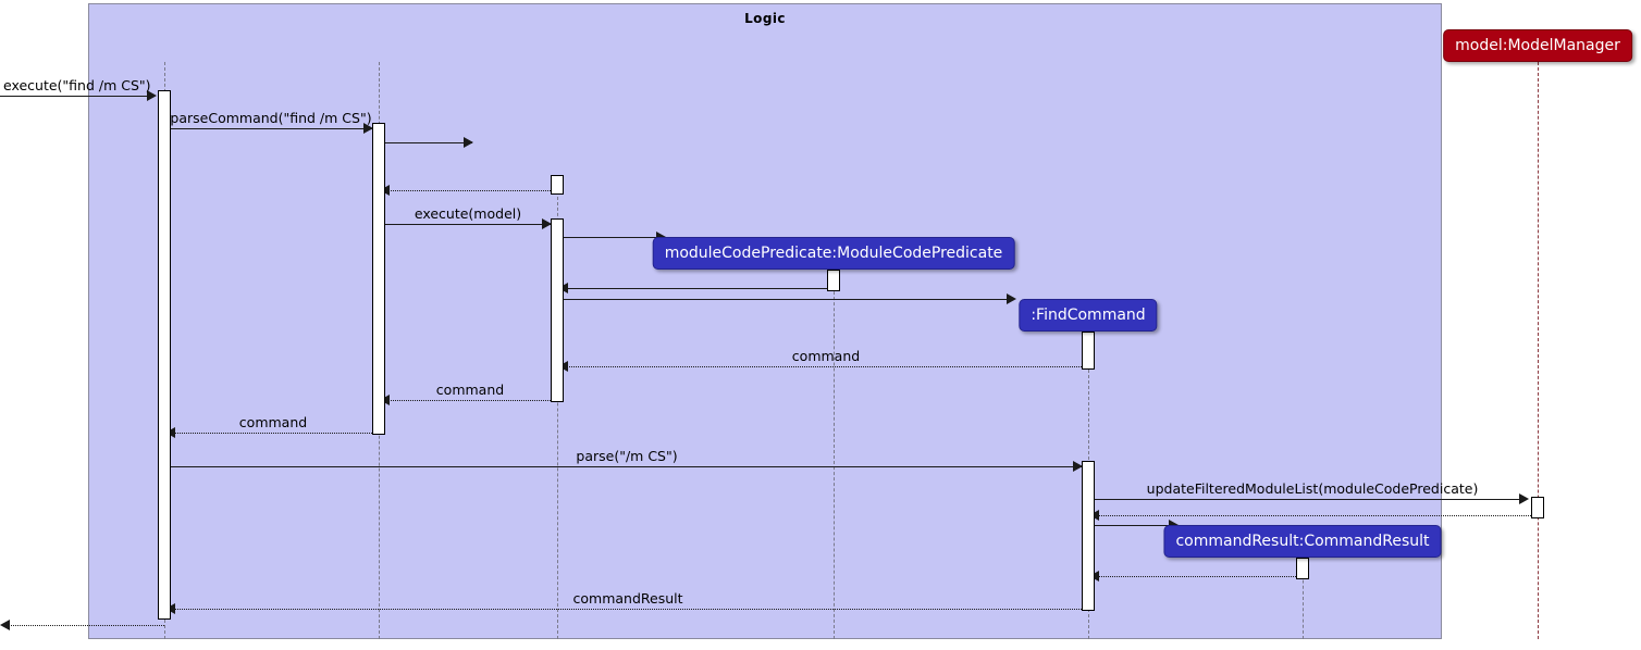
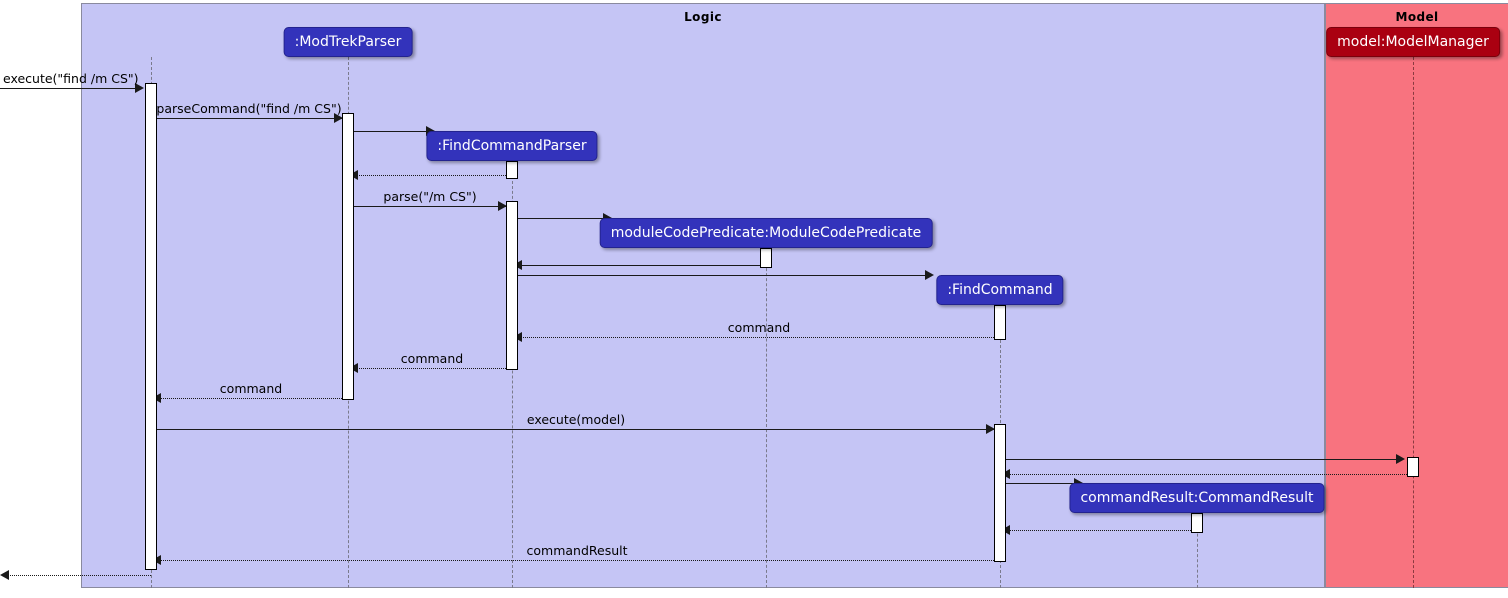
  Logic
+ Model
  execute("find /m CS")
  parseCommand("find /m CS")
- execute(model)
+ parse("/m CS")
  command
  command
  command
- parse("/m CS")
+ execute(model)
- updateFilteredModuleList(moduleCodePredicate)
  commandResult
+ :ModTrekParser
+ :FindCommandParser
  moduleCodePredicate:ModuleCodePredicate
  :FindCommand
  commandResult:CommandResult
  model:ModelManager
